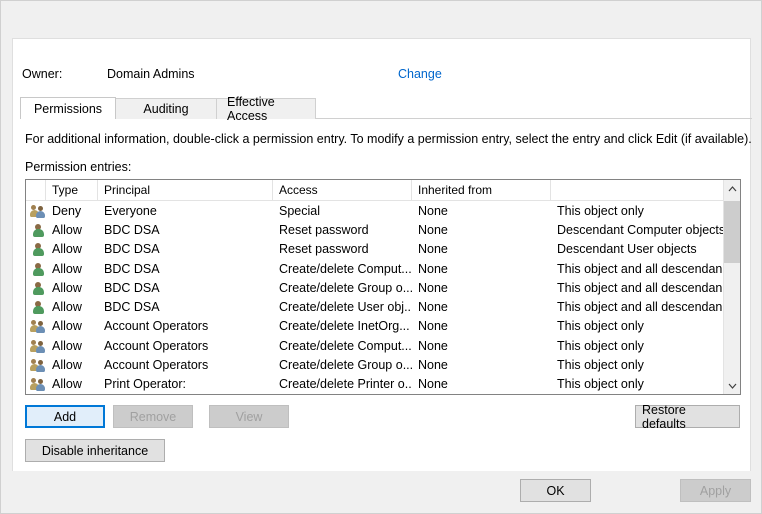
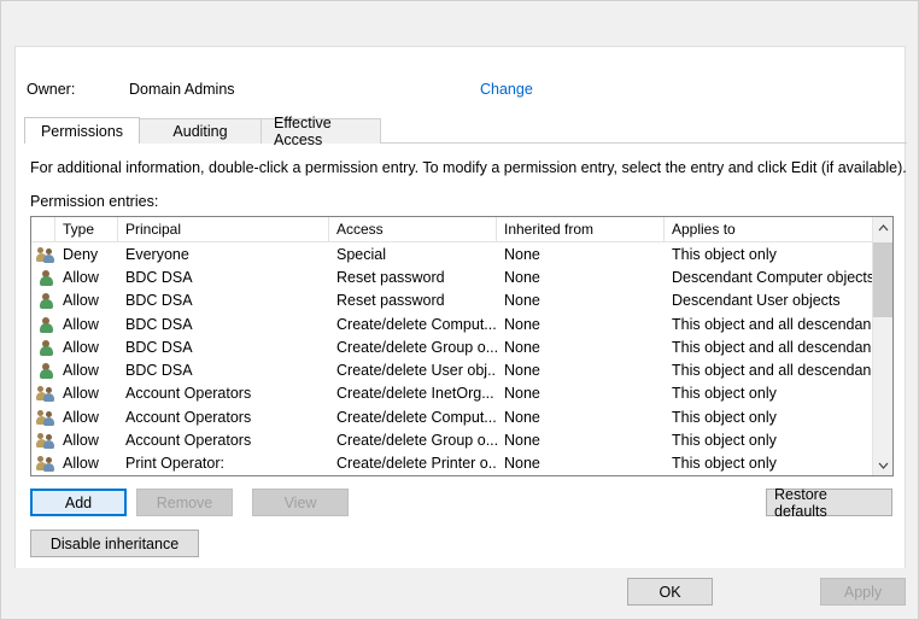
  Owner:
  Domain Admins
  Change
  Permissions
  Auditing
  Effective Access
  For additional information, double-click a permission entry. To modify a permission entry, select the entry and click Edit (if available).
  Permission entries:
  Type
  Principal
  Access
  Inherited from
+ Applies to
  Deny
  Everyone
  Special
  None
  This object only
  Allow
  BDC DSA
  Reset password
  None
  Descendant Computer object
  Allow
  BDC DSA
  Reset password
  None
  Descendant User objects
  Allow
  BDC DSA
  Create/delete Comput...
  None
  This object and all descendan
  Allow
  BDC DSA
  Create/delete Group o...
  None
  This object and all descendan
  Allow
  BDC DSA
  Create/delete User obj..
  None
  This object and all descendan
  Allow
  Account Operators
  Create/delete InetOrg...
  None
  This object only
  Allow
  Account Operators
  Create/delete Comput...
  None
  This object only
  Allow
  Account Operators
  Create/delete Group o...
  None
  This object only
  Allow
  Print Operator:
  Create/delete Printer o..
  None
  This object only
  Add
  Remove
  View
  Restore defaults
  Disable inheritance
  OK
  Apply
